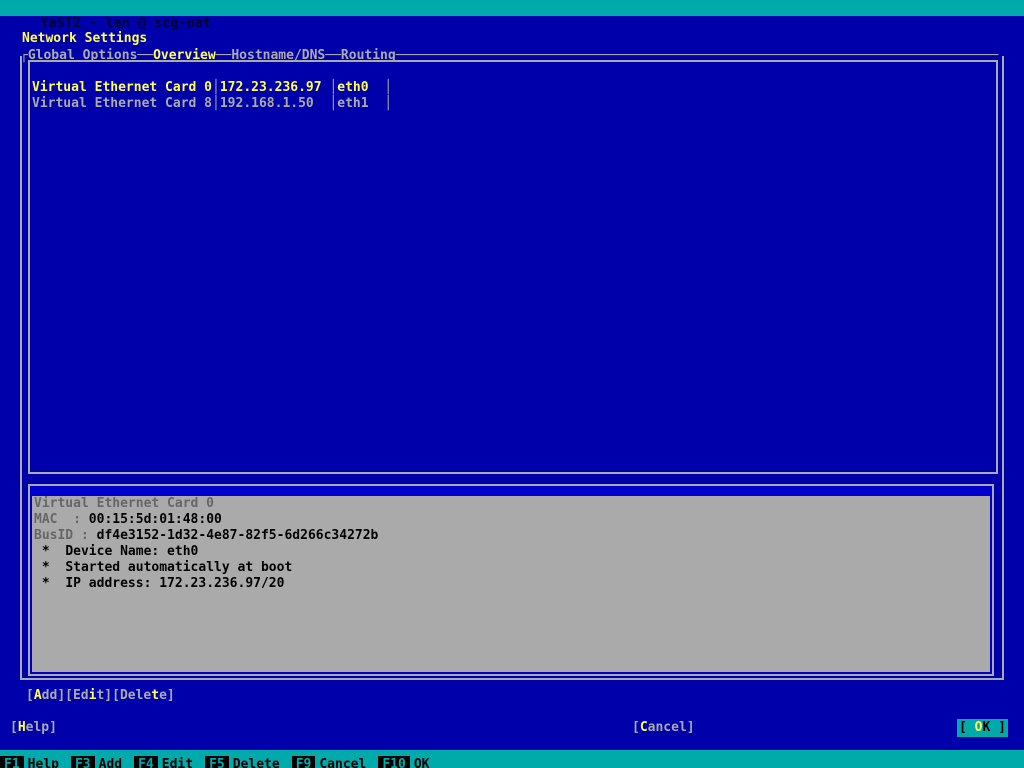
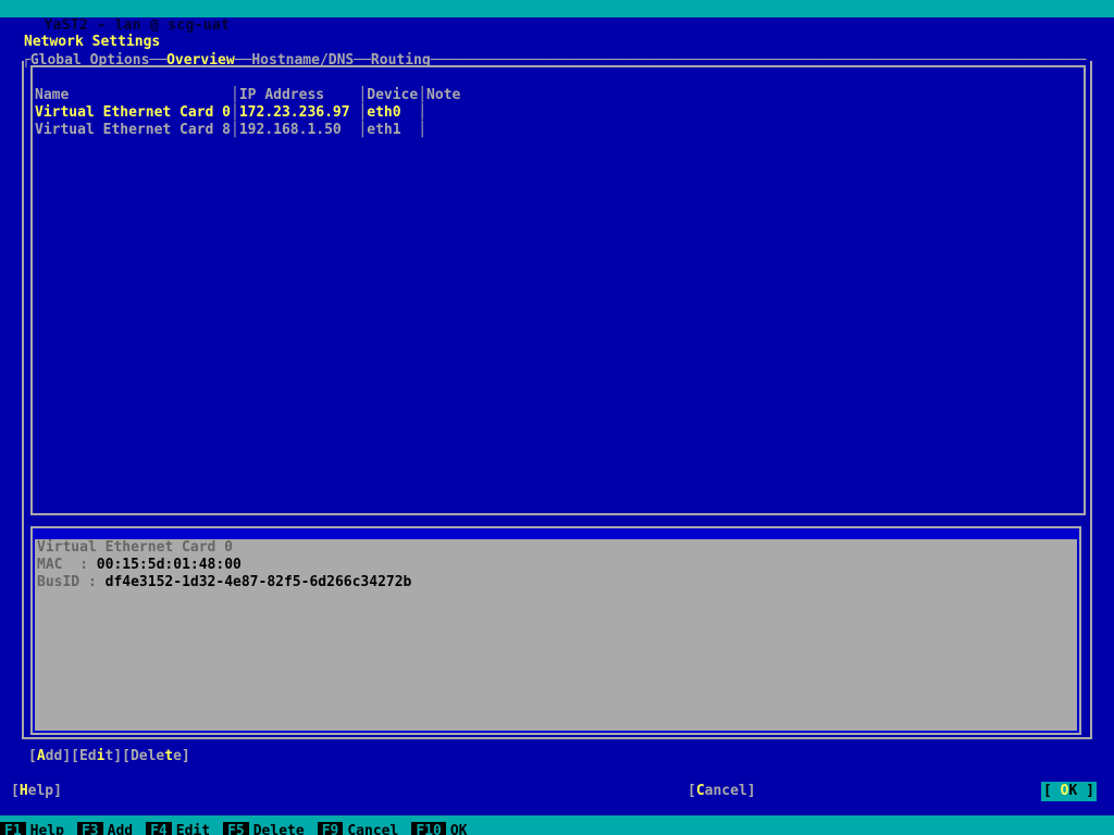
  YaST2 - lan @ scg-uat
  Network Settings
  ┌Global Options──Overview──Hostname/DNS──Routing─────────────────────────────────────────────────────────────────────────────
+ Name │IP Address │Device│Note
  Virtual Ethernet Card 0│172.23.236.97 │eth0 │
  Virtual Ethernet Card 8│192.168.1.50 │eth1 │
  Virtual Ethernet Card 0
  MAC : 00:15:5d:01:48:00
  BusID : df4e3152-1d32-4e87-82f5-6d266c34272b
- * Device Name: eth0
- * Started automatically at boot
- * IP address: 172.23.236.97/20
  [Add][Edit][Delete]
  [Help]
  [Cancel]
  [ OK ]
  F1 Help F3 Add F4 Edit F5 Delete F9 Cancel F10 OK
